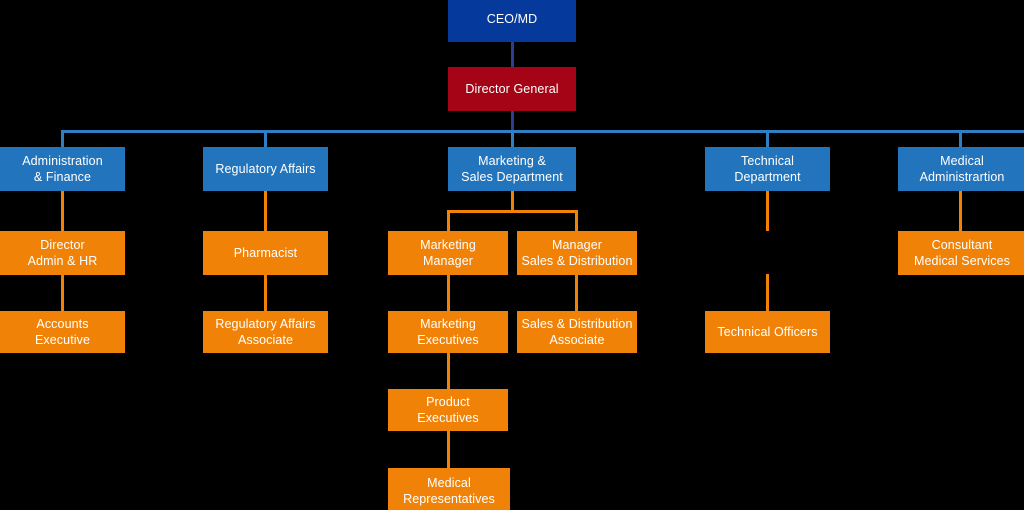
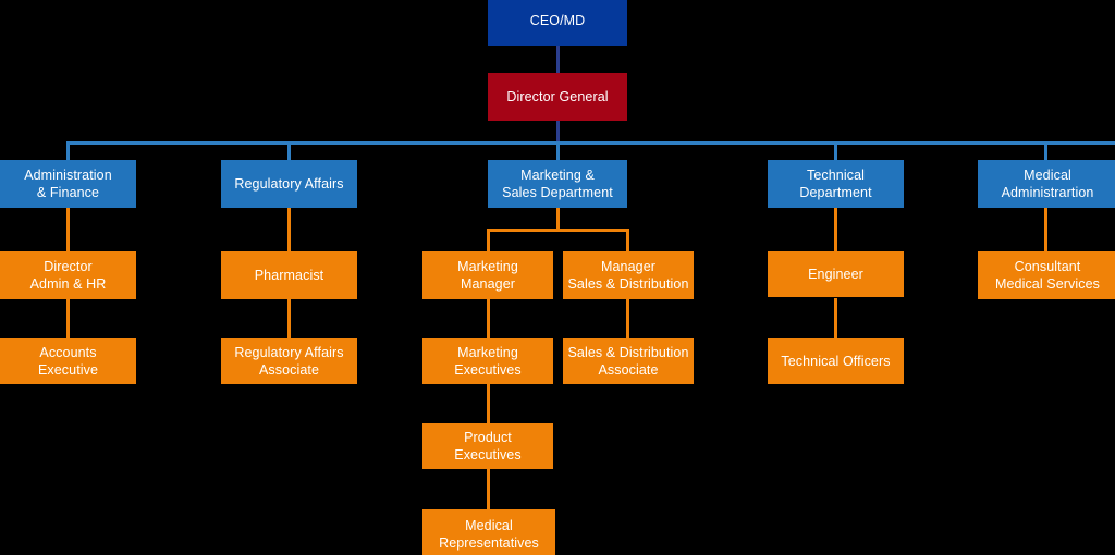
  CEO/MD
  Director General
  Administration
  & Finance
  Regulatory Affairs
  Marketing &
  Sales Department
  Technical
  Department
  Medical
  Administrartion
  Director
  Admin & HR
  Accounts
  Executive
  Pharmacist
  Regulatory Affairs
  Associate
  Marketing
  Manager
  Manager
  Sales & Distribution
  Marketing
  Executives
  Sales & Distribution
  Associate
  Product
  Executives
  Medical
  Representatives
+ Engineer
  Technical Officers
  Consultant
  Medical Services
